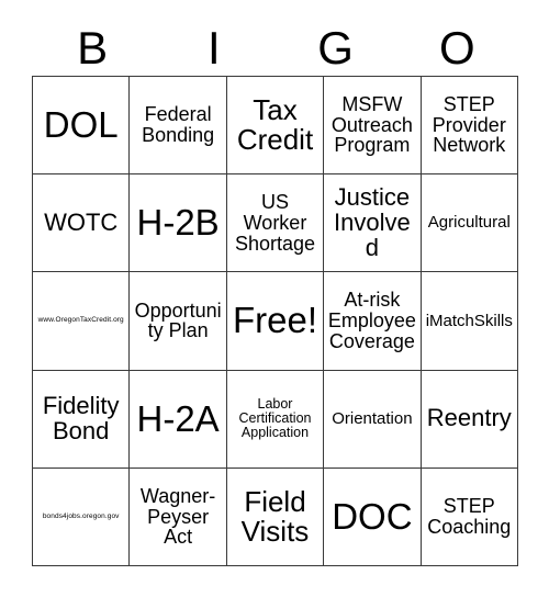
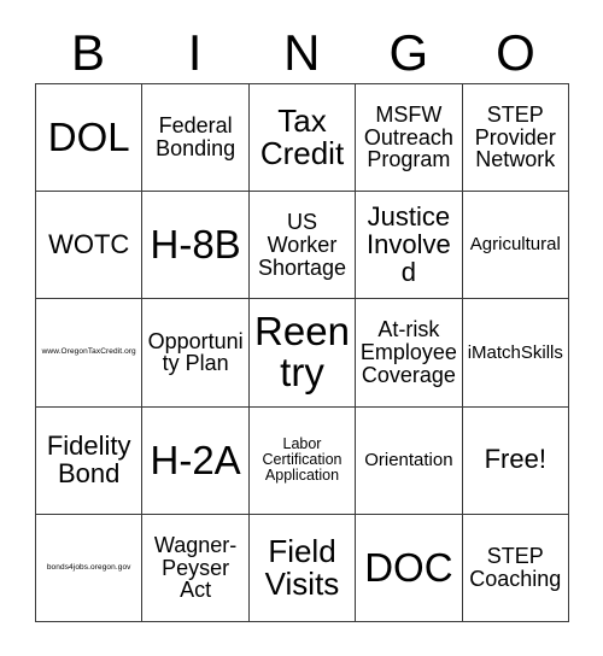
  B
  I
+ N
  G
  O
  DOL
  Federal Bonding
  Tax Credit
  MSFW Outreach Program
  STEP Provider Network
  WOTC
- H-2B
+ H-8B
  US Worker Shortage
  Justice Involved
  Agricultural
  Opportunity Plan
- Free!
+ Reentry
  At-risk Employee Coverage
  iMatchSkills
  Fidelity Bond
  H-2A
  Labor Certification Application
  Orientation
- Reentry
+ Free!
  Wagner-Peyser Act
  Field Visits
  DOC
  STEP Coaching
